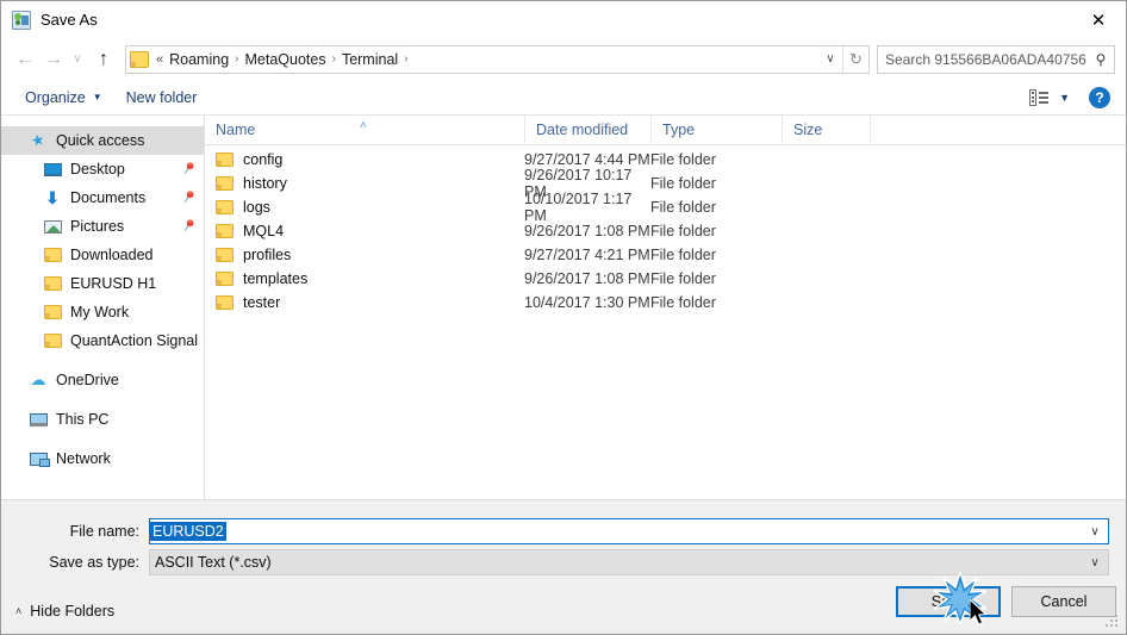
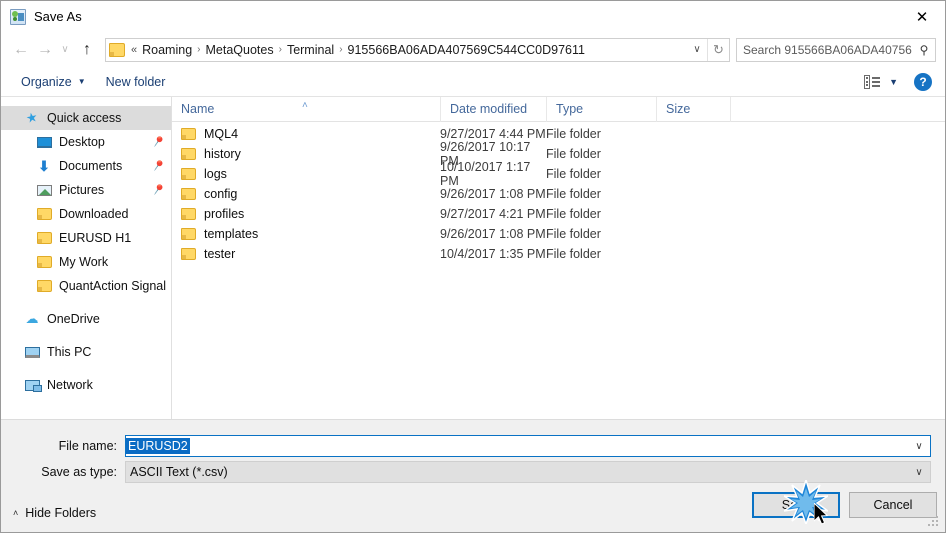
  Save As
  ✕
  ←
  →
  ∨
  ↑
  «
  Roaming
  ›
  MetaQuotes
  ›
  Terminal
  ›
+ 915566BA06ADA407569C544CC0D97611
  ∨
  ↻
  Search 915566BA06ADA40756
  ⚲
  Organize
  ▼
  New folder
  ▼
  ?
  Quick access
  Desktop
  ⬇
  Documents
  Pictures
  Downloaded
  EURUSD H1
  My Work
  QuantAction Signal
  ☁
  OneDrive
  This PC
  Network
  ˄
  Name
  Date modified
  Type
  Size
- config
+ MQL4
  9/27/2017 4:44 PM
  File folder
  history
  9/26/2017 10:17 PM
  File folder
  logs
  10/10/2017 1:17 PM
  File folder
- MQL4
+ config
  9/26/2017 1:08 PM
  File folder
  profiles
  9/27/2017 4:21 PM
  File folder
  templates
  9/26/2017 1:08 PM
  File folder
  tester
- 10/4/2017 1:30 PM
+ 10/4/2017 1:35 PM
  File folder
  File name:
  EURUSD2
  ∨
  Save as type:
  ASCII Text (*.csv)
  ∨
  ˄
  Hide Folders
  Cancel
